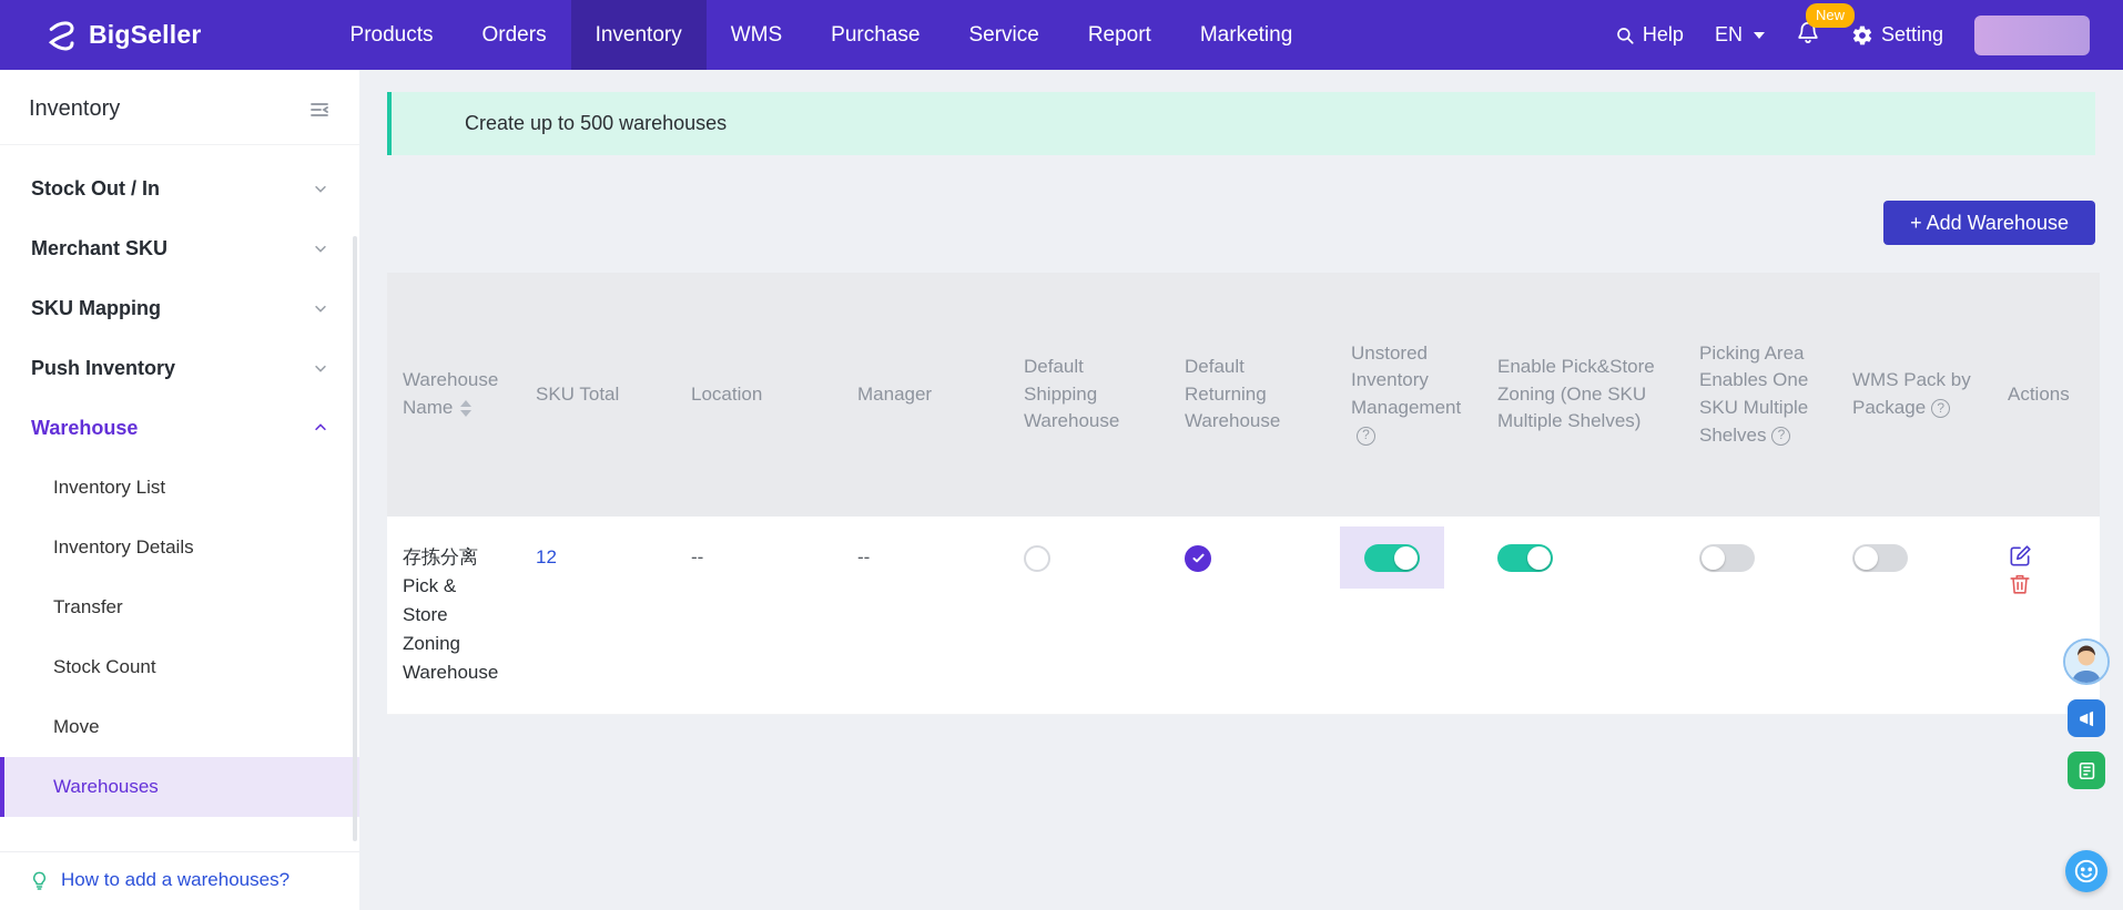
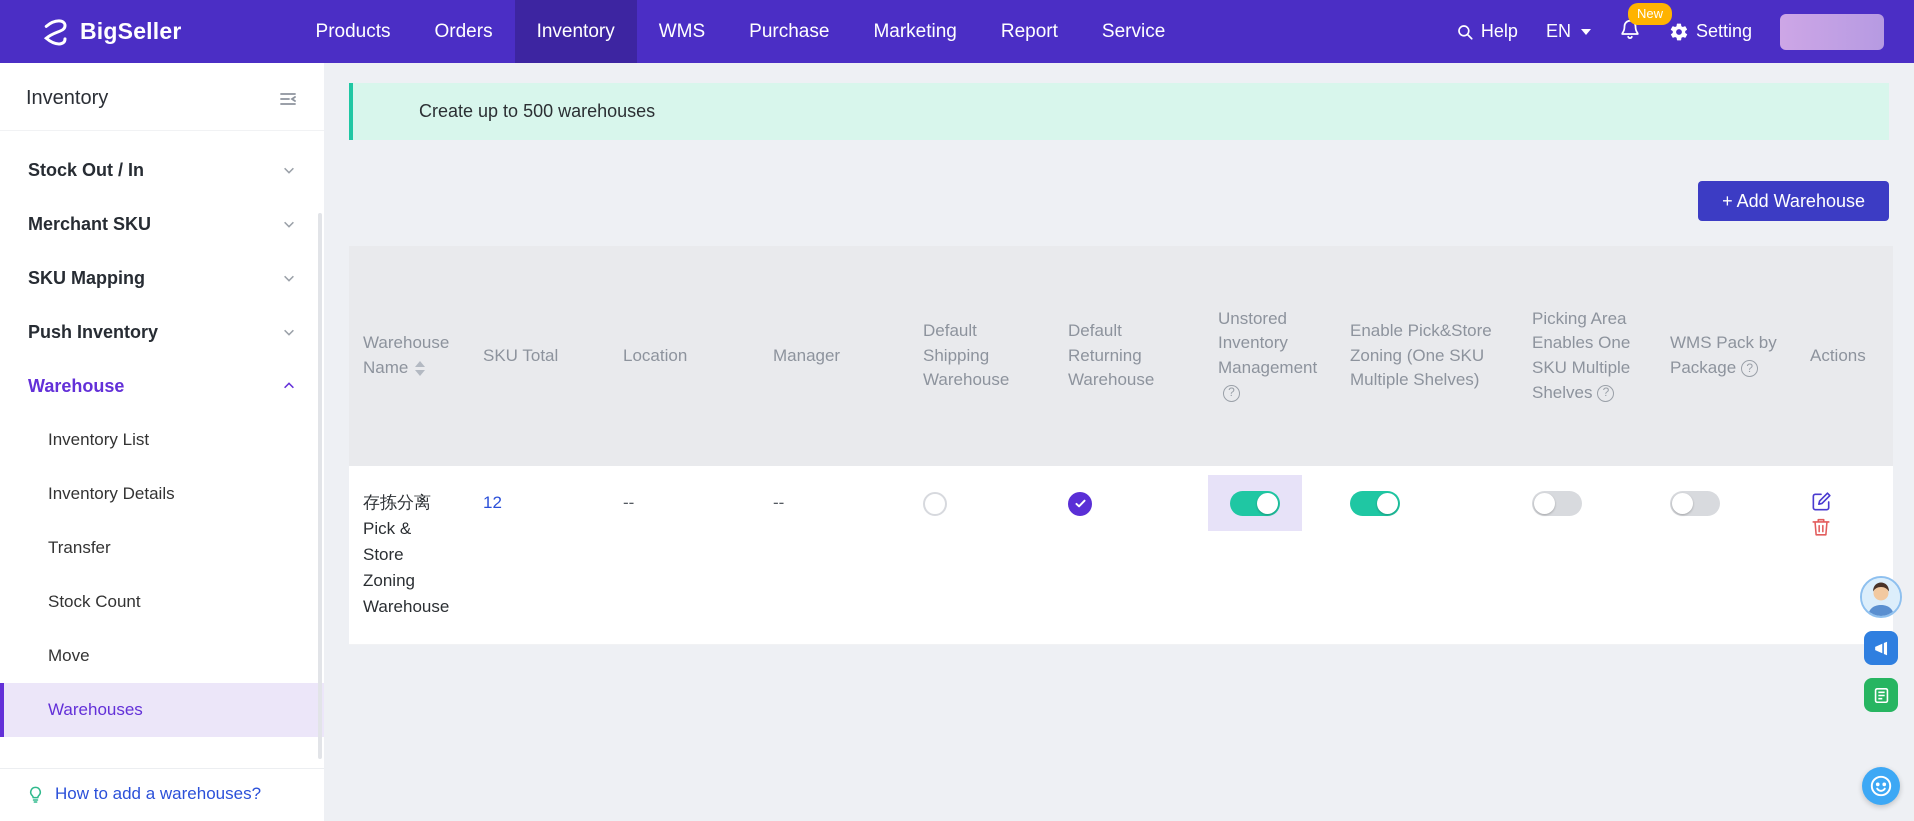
  BigSeller
  Products
  Orders
  Inventory
  WMS
  Purchase
- Service
+ Marketing
  Report
- Marketing
+ Service
  Help
  EN
  New
  Setting
  Inventory
  Stock Out / In
  Merchant SKU
  SKU Mapping
  Push Inventory
  Warehouse
  Inventory List
  Inventory Details
  Transfer
  Stock Count
  Move
  Warehouses
  How to add a warehouses?
  Create up to 500 warehouses
  + Add Warehouse
  Warehouse Name	SKU Total	Location	Manager	Default Shipping Warehouse	Default Returning Warehouse	Unstored Inventory Management?	Enable Pick&Store Zoning (One SKU Multiple Shelves)	Picking Area Enables One SKU Multiple Shelves ?	WMS Pack by Package ?	Actions
  存拣分离 Pick & Store Zoning Warehouse	12	--	--
